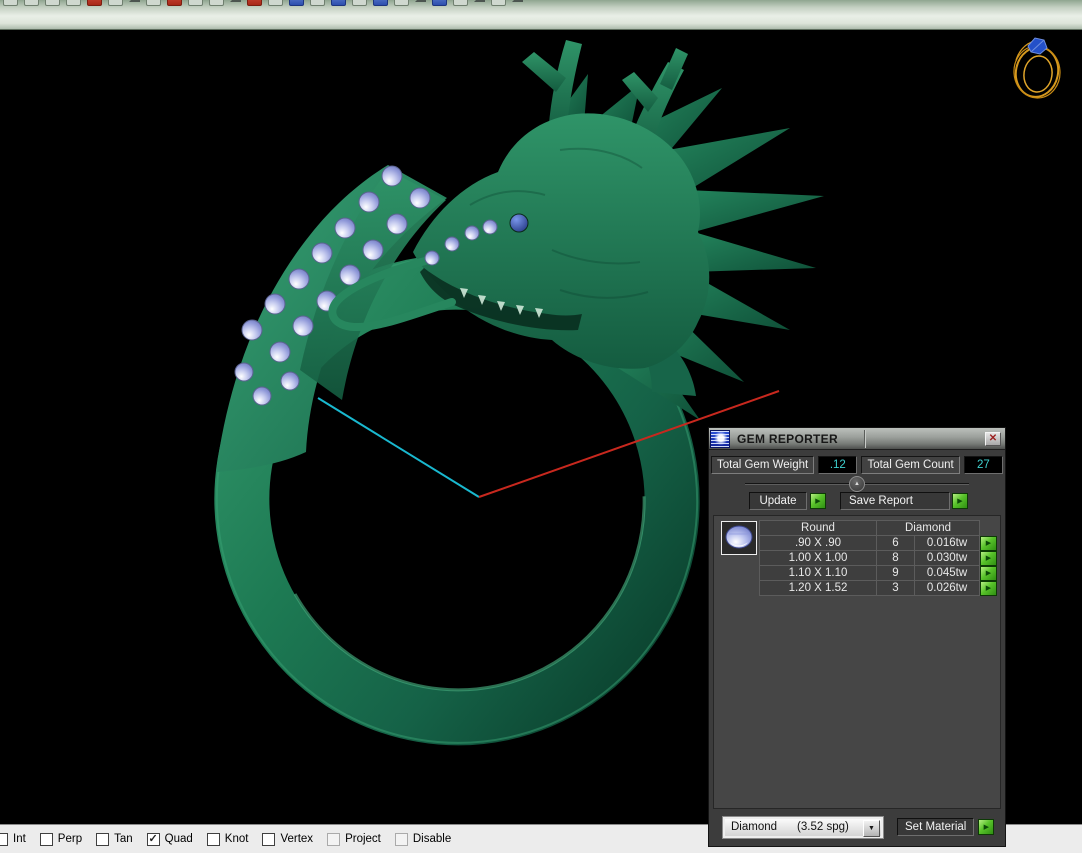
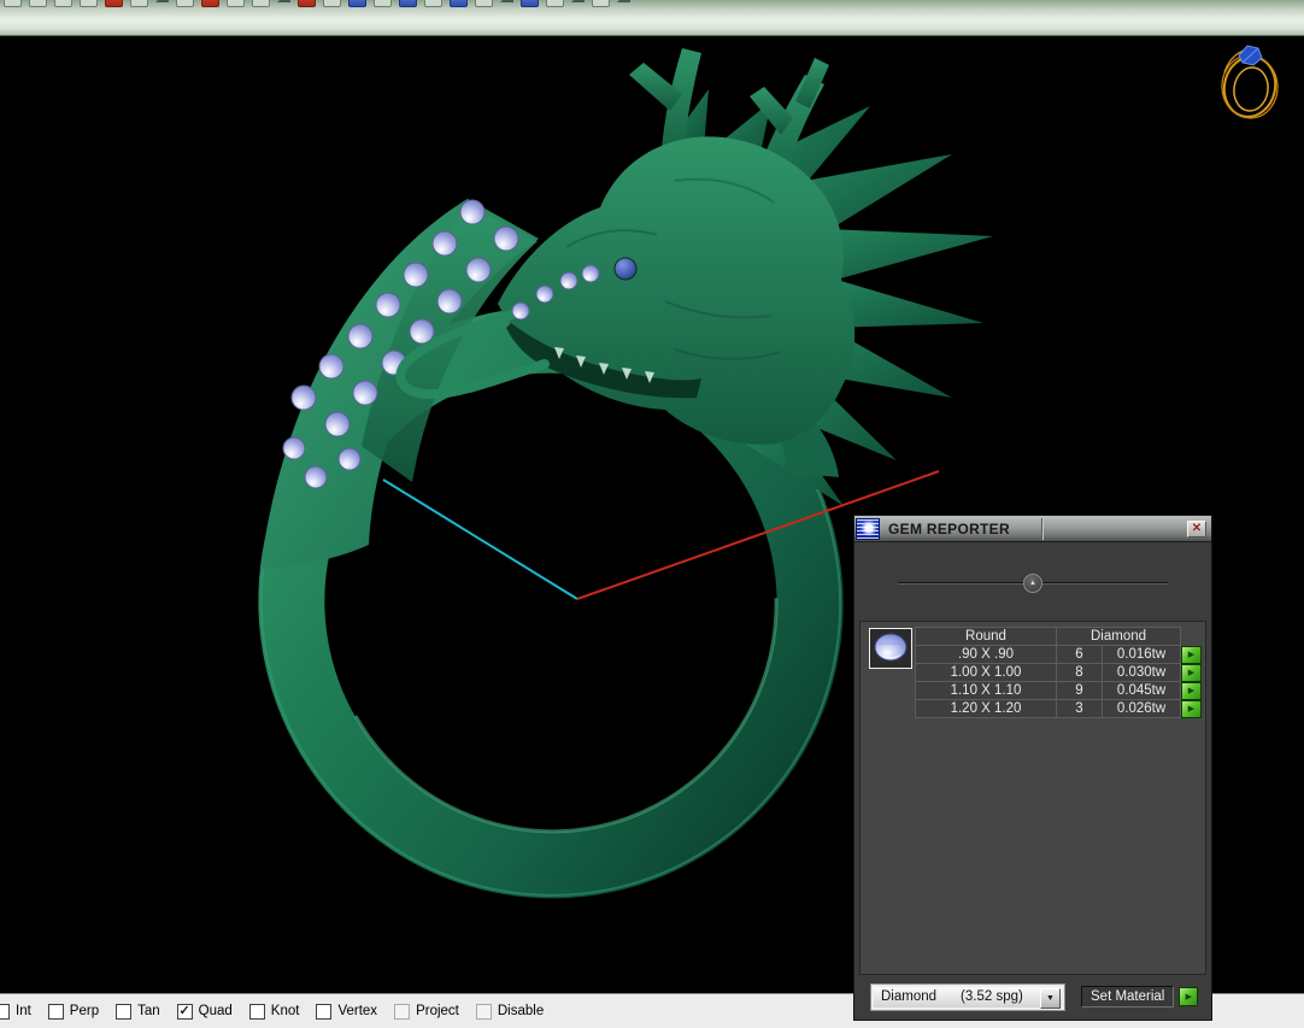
  GEM REPORTER
  ✕
- Total Gem Weight
- .12
- Total Gem Count
- 27
- Update
- Save Report
  Round
  Diamond
  .90 X .90
  6
  0.016tw
  1.00 X 1.00
  8
  0.030tw
  1.10 X 1.10
  9
  0.045tw
- 1.20 X 1.52
+ 1.20 X 1.20
  3
  0.026tw
  Diamond
  (3.52 spg)
  Set Material
  Int
  Perp
  Tan
  ✓
  Quad
  Knot
  Vertex
  Project
  Disable
